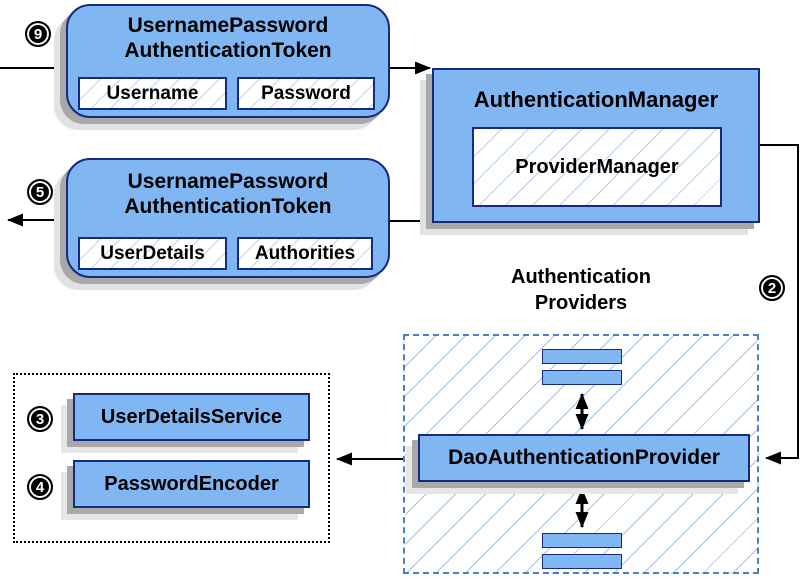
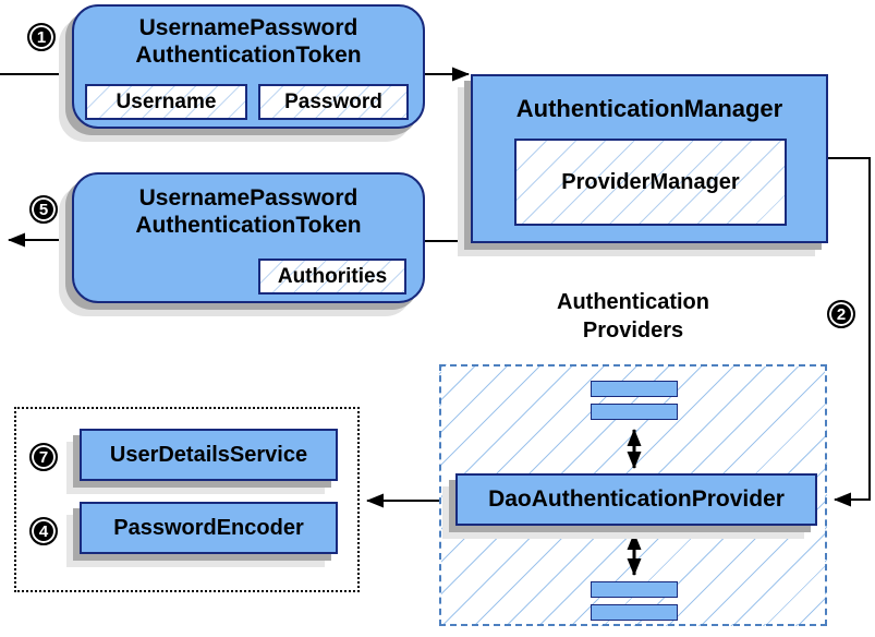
- 9
+ 1
  2
- 3
+ 7
  4
  5
  UsernamePassword
  AuthenticationToken
  Username
  Password
  AuthenticationManager
  ProviderManager
  UsernamePassword
  AuthenticationToken
- UserDetails
  Authorities
  Authentication
  Providers
  DaoAuthenticationProvider
  UserDetailsService
  PasswordEncoder
